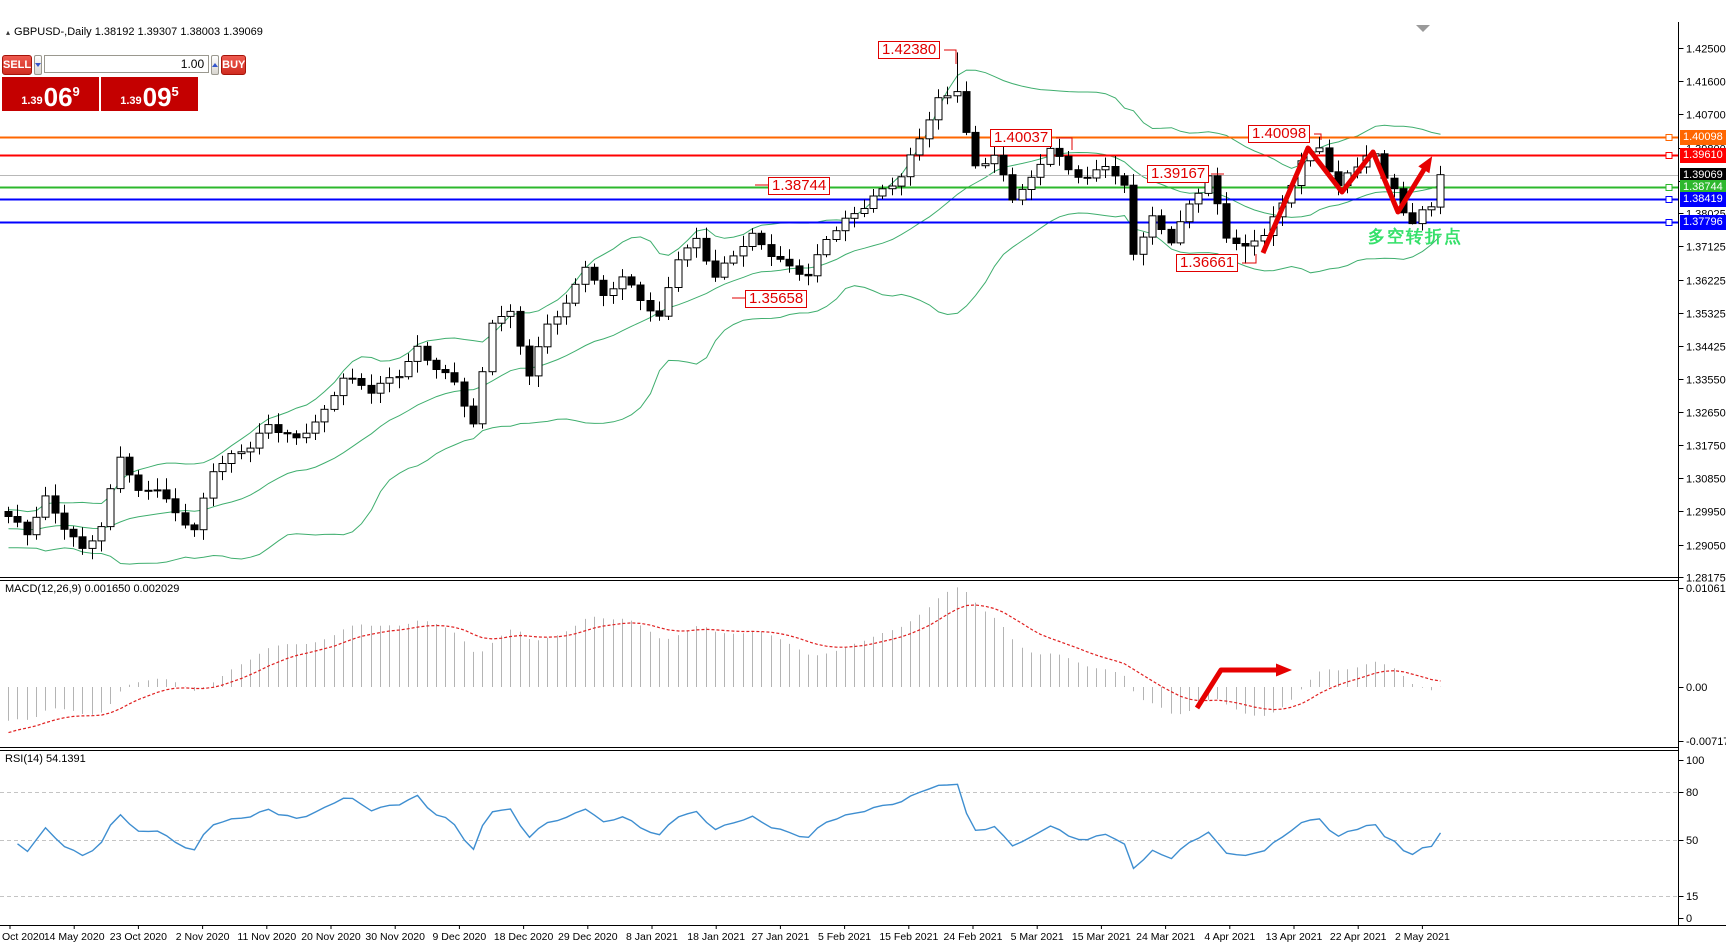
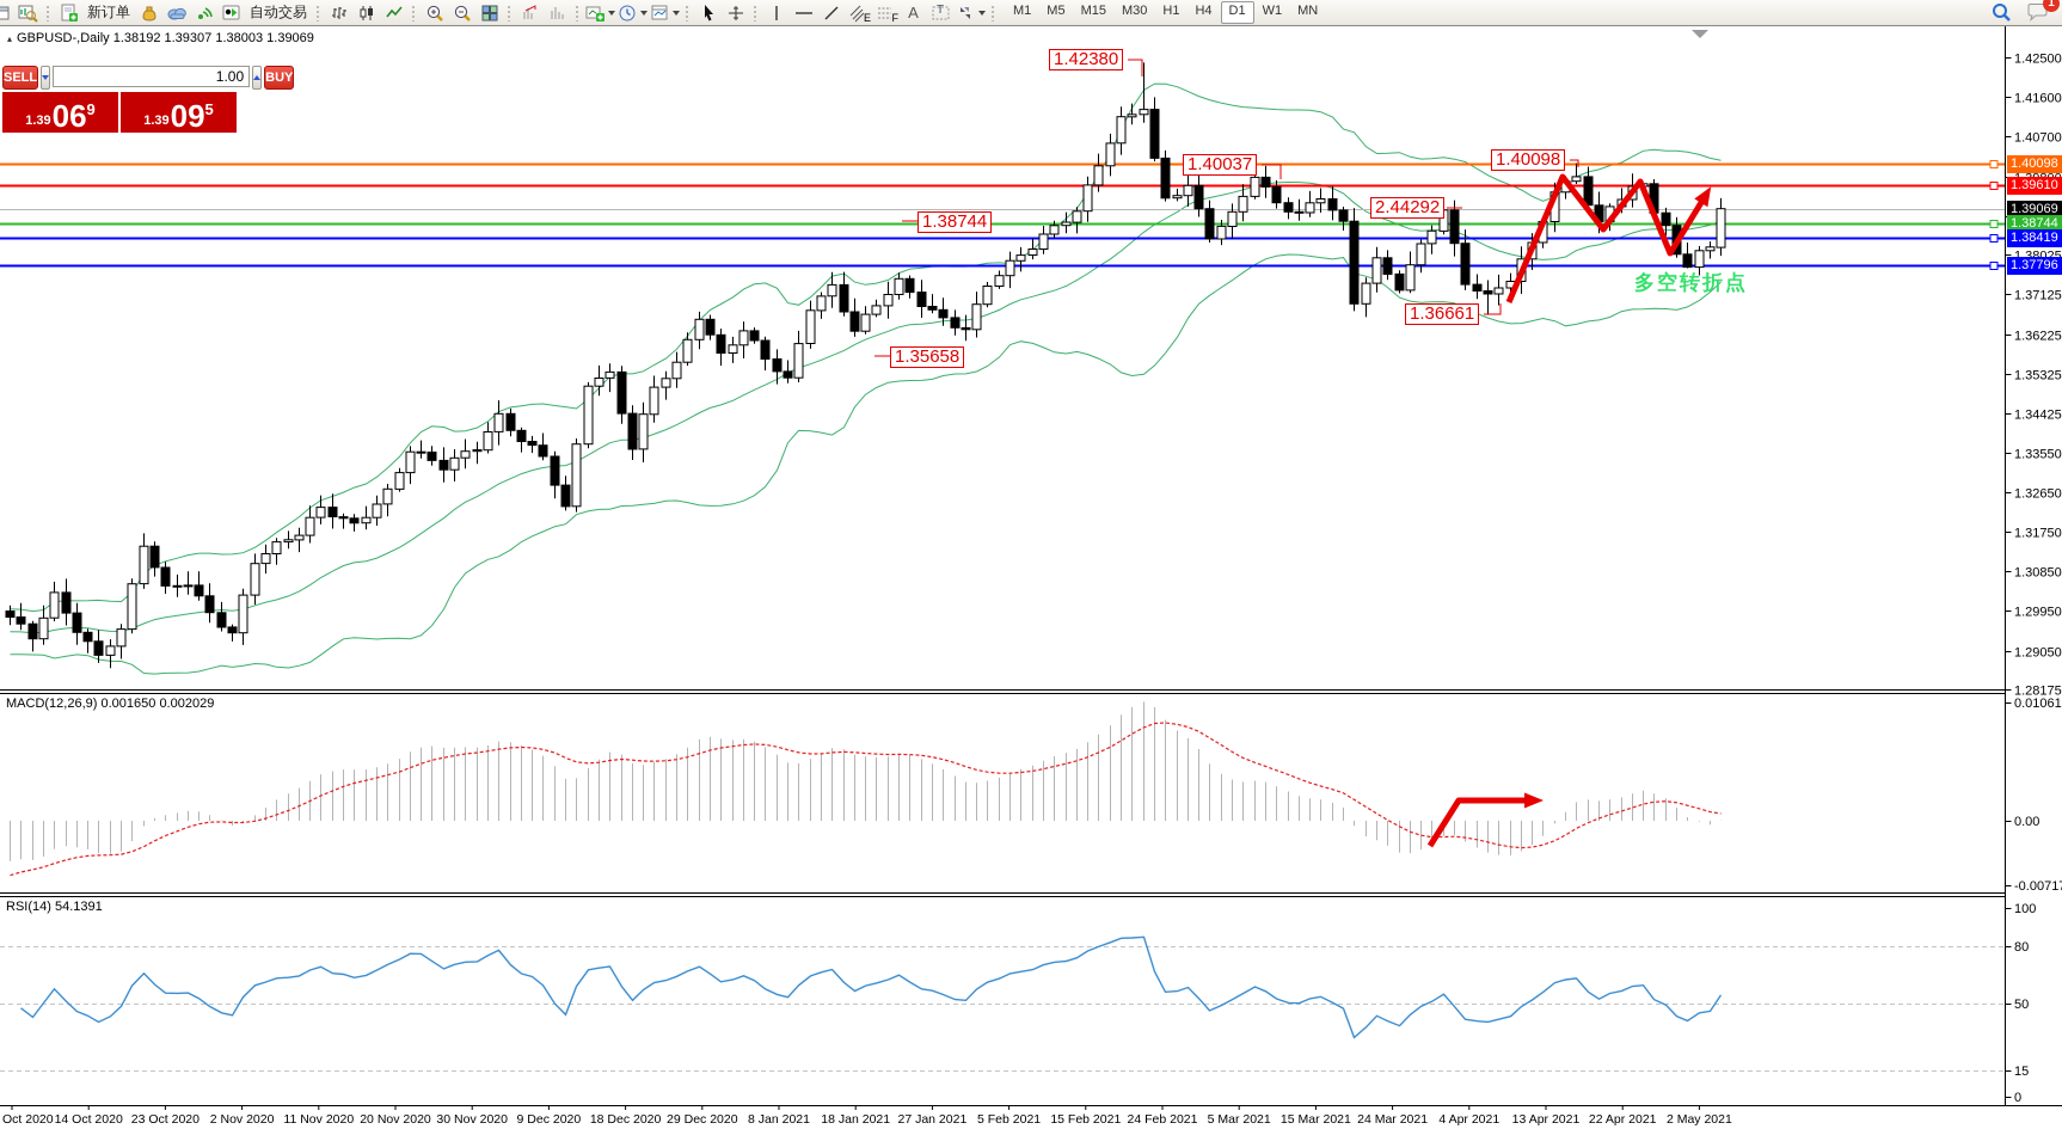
+ 新订单
+ 自动交易
+ E
+ F
+ A
+ T
+ M1
+ M5
+ M15
+ M30
+ H1
+ H4
+ D1
+ W1
+ MN
+ 1
  1.42500
  1.41600
  1.40700
  1.37125
  1.36225
  1.35325
  1.34425
  1.33550
  1.32650
  1.31750
  1.30850
  1.29950
  1.29050
  1.28175
  0.01061
  0.00
  -0.0071
  100
  80
  50
  15
  0
  Oct 2020
- 14 May 2020
+ 14 Oct 2020
  23 Oct 2020
  2 Nov 2020
  11 Nov 2020
  20 Nov 2020
  30 Nov 2020
  9 Dec 2020
  18 Dec 2020
  29 Dec 2020
  8 Jan 2021
  18 Jan 2021
  27 Jan 2021
  5 Feb 2021
  15 Feb 2021
  24 Feb 2021
  5 Mar 2021
  15 Mar 2021
  24 Mar 2021
  4 Apr 2021
  13 Apr 2021
  22 Apr 2021
  2 May 2021
  ▴ GBPUSD-,Daily 1.38192 1.39307 1.38003 1.39069
  MACD(12,26,9) 0.001650 0.002029
  RSI(14) 54.1391
  多空转折点
  1.40098
  1.39610
  1.39069
  1.38744
  1.38419
  1.37796
  1.42380
  1.40037
  1.40098
- 1.39167
+ 2.44292
  1.38744
  1.36661
  1.35658
  SELL
  1.00
  BUY
  1.39
  06
  9
  1.39
  09
  5
